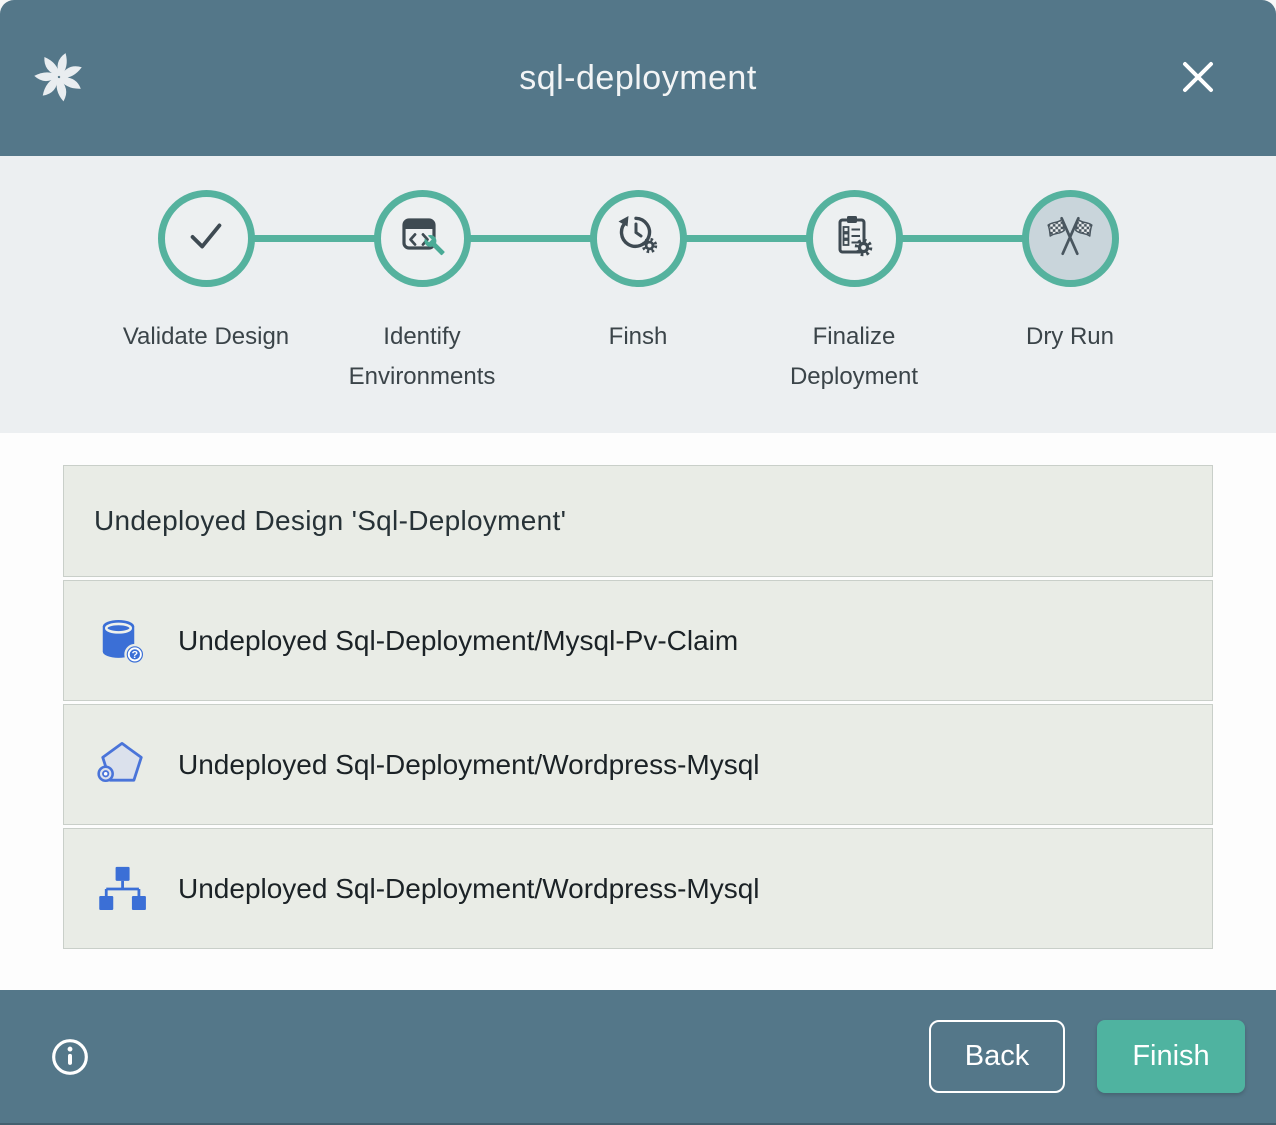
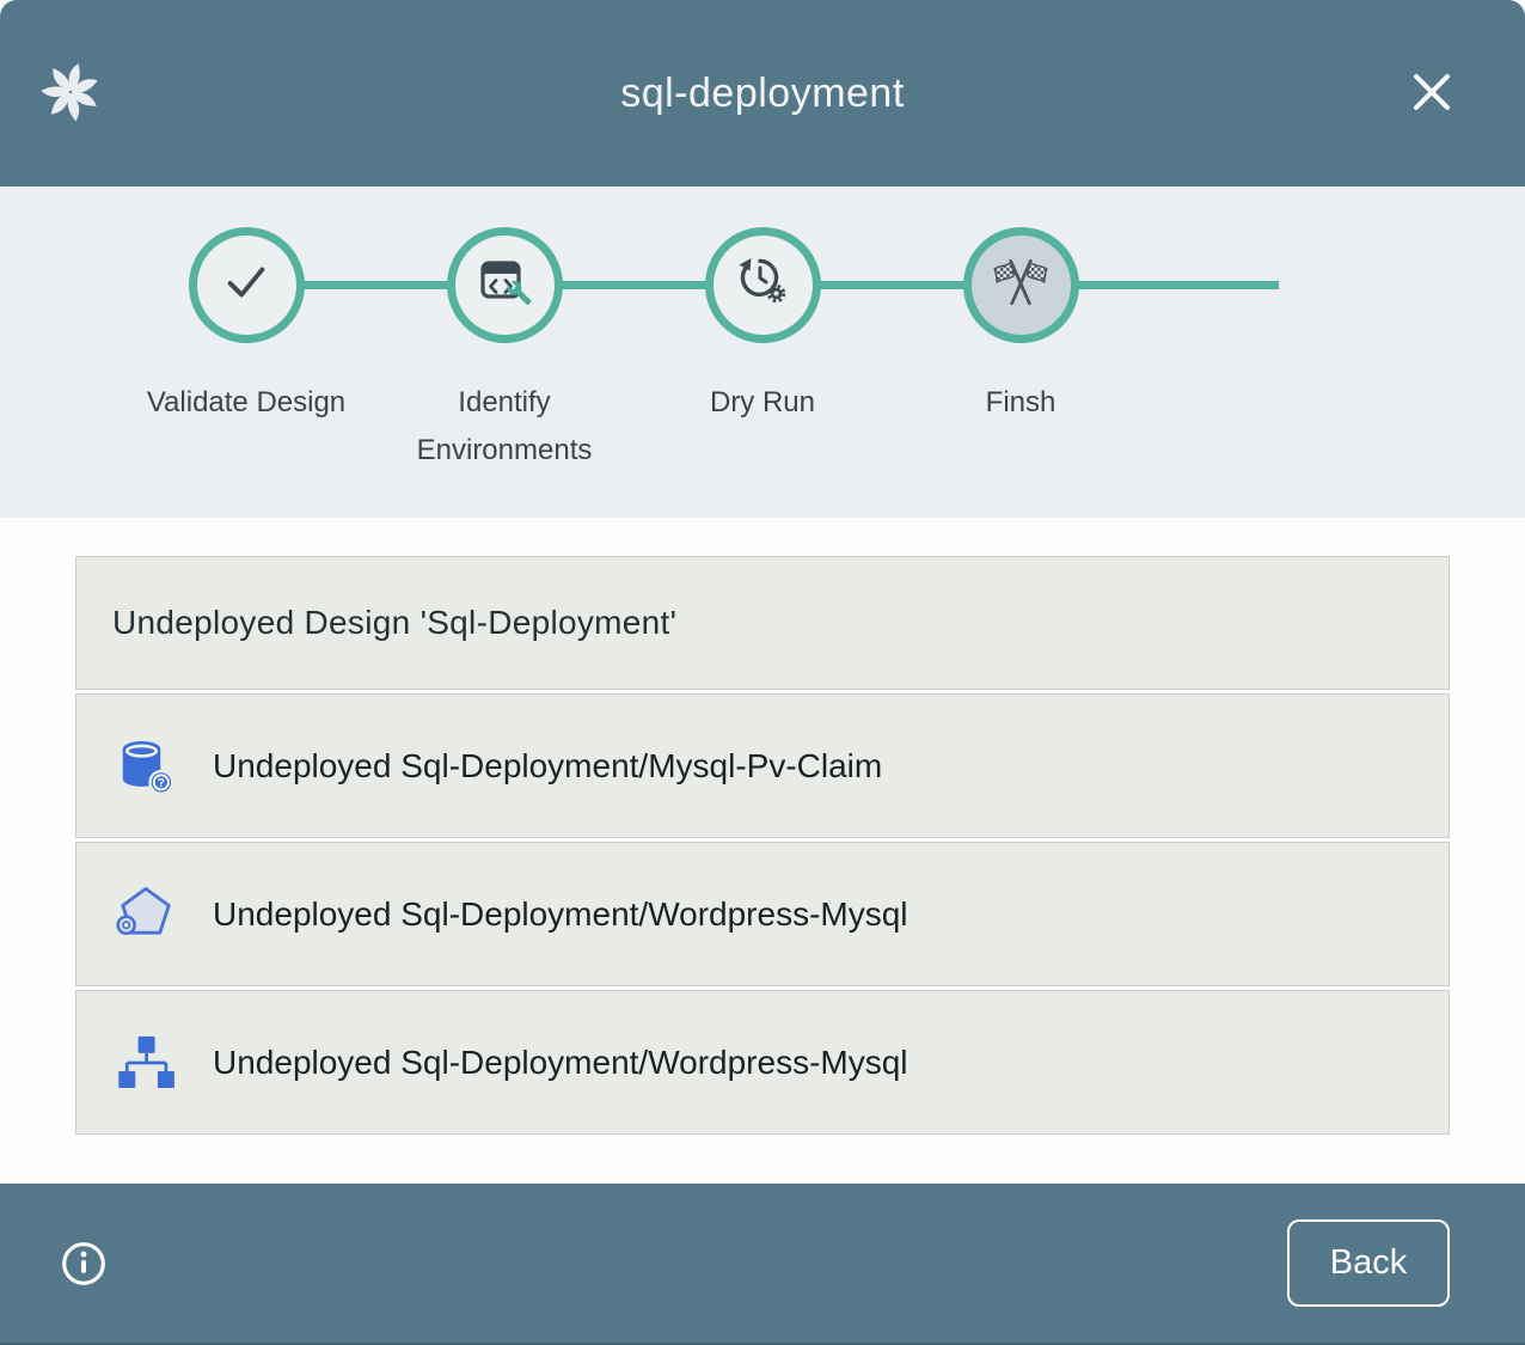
  sql-deployment
  Validate Design
  Identify Environments
- Finsh
+ Dry Run
- Finalize Deployment
- Dry Run
+ Finsh
  Undeployed Design 'Sql-Deployment'
  ?
  Undeployed Sql-Deployment/Mysql-Pv-Claim
  Undeployed Sql-Deployment/Wordpress-Mysql
  Undeployed Sql-Deployment/Wordpress-Mysql
  Back
- Finish
